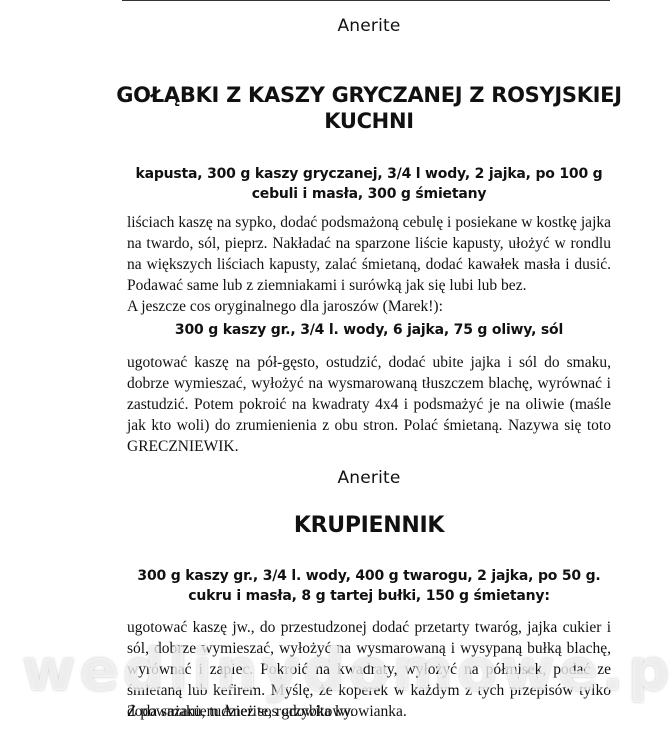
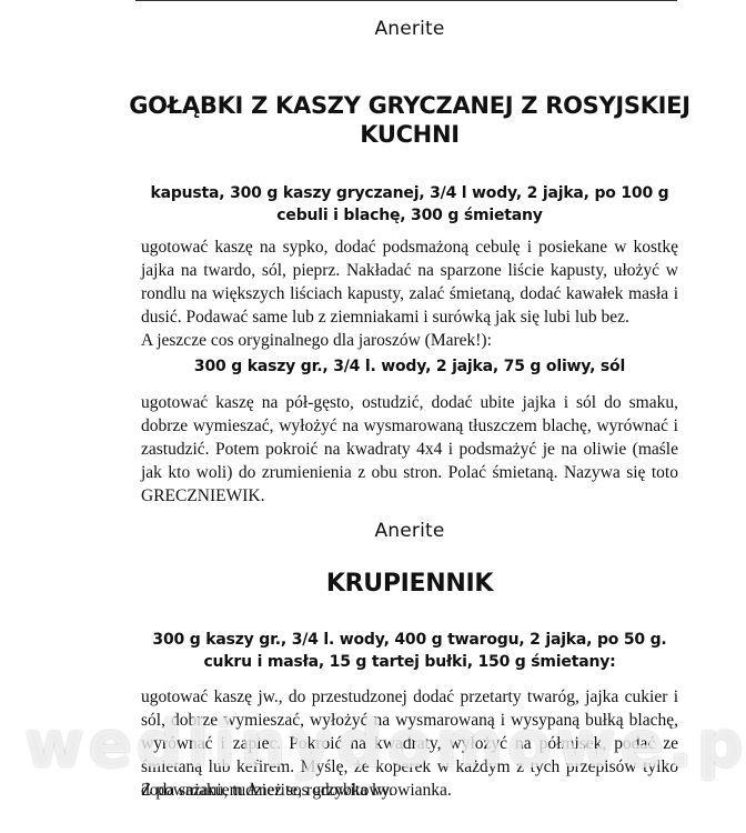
  Anerite
  GOŁĄBKI Z KASZY GRYCZANEJ Z ROSYJSKIEJ KUCHNI
- kapusta, 300 g kaszy gryczanej, 3/4 l wody, 2 jajka, po 100 g cebuli i masła, 300 g śmietany
+ kapusta, 300 g kaszy gryczanej, 3/4 l wody, 2 jajka, po 100 g cebuli i blachę, 300 g śmietany
- liściach kaszę na sypko, dodać podsmażoną cebulę i posiekane w kostkę jajka na twardo, sól, pieprz. Nakładać na sparzone liście kapusty, ułożyć w rondlu na większych liściach kapusty, zalać śmietaną, dodać kawałek masła i dusić. Podawać same lub z ziemniakami i surówką jak się lubi lub bez.
+ ugotować kaszę na sypko, dodać podsmażoną cebulę i posiekane w kostkę jajka na twardo, sól, pieprz. Nakładać na sparzone liście kapusty, ułożyć w rondlu na większych liściach kapusty, zalać śmietaną, dodać kawałek masła i dusić. Podawać same lub z ziemniakami i surówką jak się lubi lub bez.
  A jeszcze cos oryginalnego dla jaroszów (Marek!):
- 300 g kaszy gr., 3/4 l. wody, 6 jajka, 75 g oliwy, sól
+ 300 g kaszy gr., 3/4 l. wody, 2 jajka, 75 g oliwy, sól
  ugotować kaszę na pół-gęsto, ostudzić, dodać ubite jajka i sól do smaku, dobrze wymieszać, wyłożyć na wysmarowaną tłuszczem blachę, wyrównać i zastudzić. Potem pokroić na kwadraty 4x4 i podsmażyć je na oliwie (maśle jak kto woli) do zrumienienia z obu stron. Polać śmietaną. Nazywa się toto GRECZNIEWIK.
  Anerite
  KRUPIENNIK
- 300 g kaszy gr., 3/4 l. wody, 400 g twarogu, 2 jajka, po 50 g. cukru i masła, 8 g tartej bułki, 150 g śmietany:
+ 300 g kaszy gr., 3/4 l. wody, 400 g twarogu, 2 jajka, po 50 g. cukru i masła, 15 g tartej bułki, 150 g śmietany:
  ugotować kaszę jw., do przestudzonej dodać przetarty twaróg, jajka cukier i sól, dobrze wymieszać, wyłożyć na wysmarowaną i wysypaną bułką blachę, wyrównać i zapiec. Pokroić na kwadraty, wyłożyć na półmisek, podać ze śmietaną lub kefirem. Myślę, że koperek w każdym z tych przepisów tylko doda smaku, tudzież sos grzybkowy.
  Z poważaniem Anerite, rodowita lwowianka.
  wedlinydomowe.p
